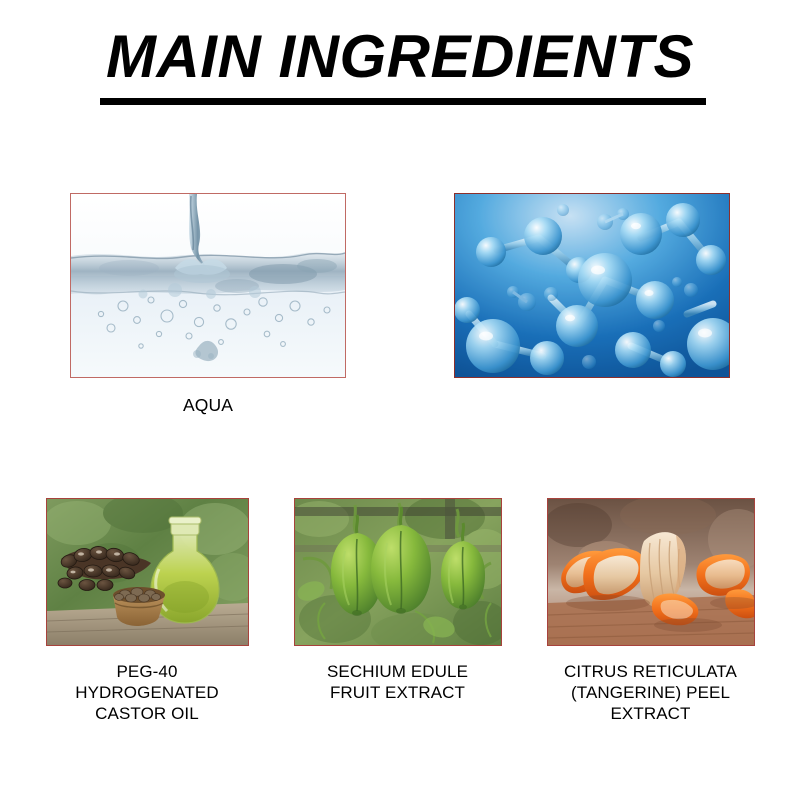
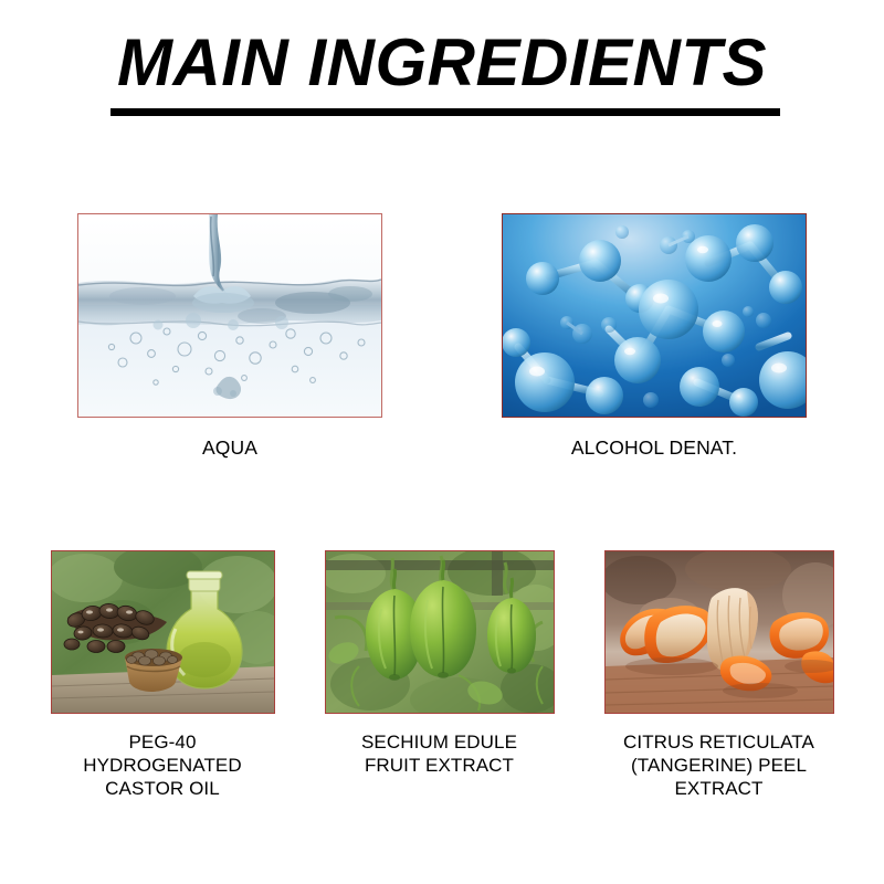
  MAIN INGREDIENTS
  AQUA
+ ALCOHOL DENAT.
  PEG-40
  HYDROGENATED
  CASTOR OIL
  SECHIUM EDULE
  FRUIT EXTRACT
  CITRUS RETICULATA
  (TANGERINE) PEEL
  EXTRACT
